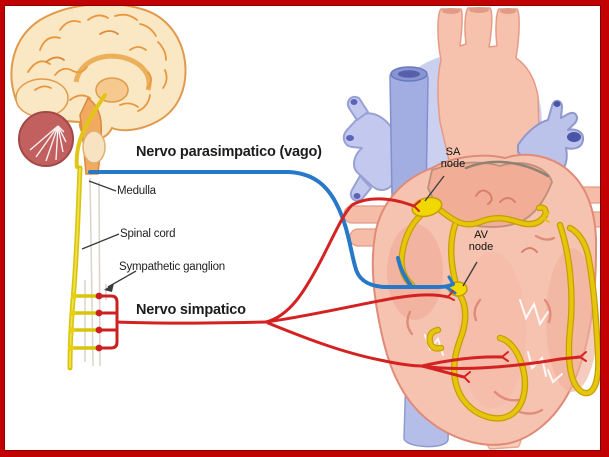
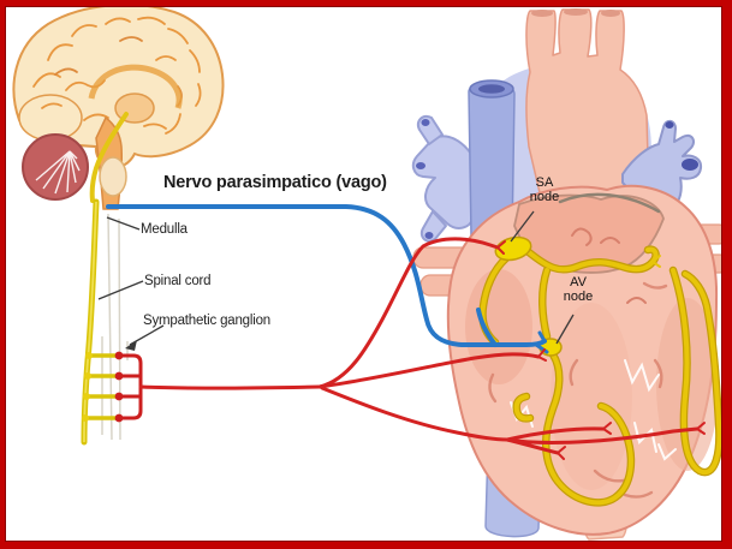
  Nervo parasimpatico (vago)
- Nervo simpatico
  Medulla
  Spinal cord
  Sympathetic ganglion
  SA node
  AV node
